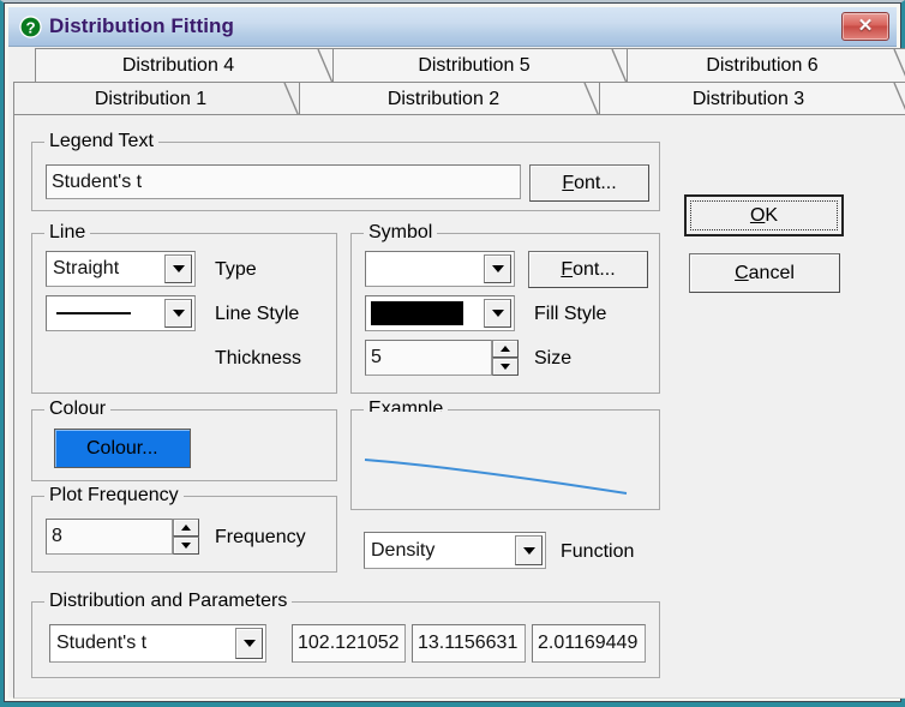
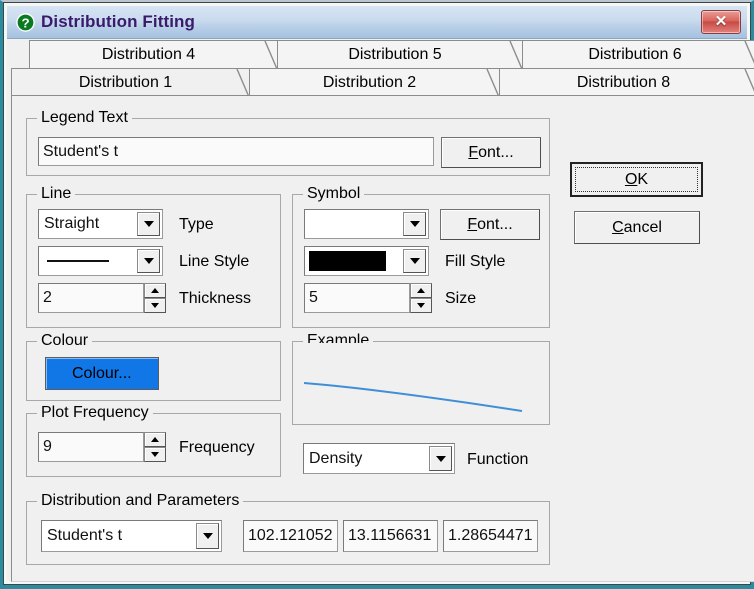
  ?
  Distribution Fitting
  ✕
  Distribution 4
  Distribution 5
  Distribution 6
  Distribution 1
  Distribution 2
- Distribution 3
+ Distribution 8
  Legend Text
  Student's t
  F
  ont...
  Line
  Straight
  Type
  Line Style
+ 2
  Thickness
  Symbol
  F
  ont...
  Fill Style
  5
  Size
  Colour
  Colour...
  Plot Frequency
- 8
+ 9
  Frequency
  Example
  Density
  Function
  Distribution and Parameters
  Student's t
  102.121052
  13.1156631
- 2.01169449
+ 1.28654471
  O
  K
  C
  ancel
